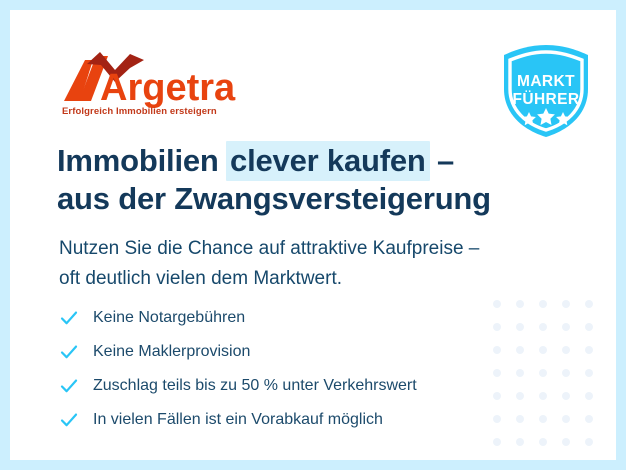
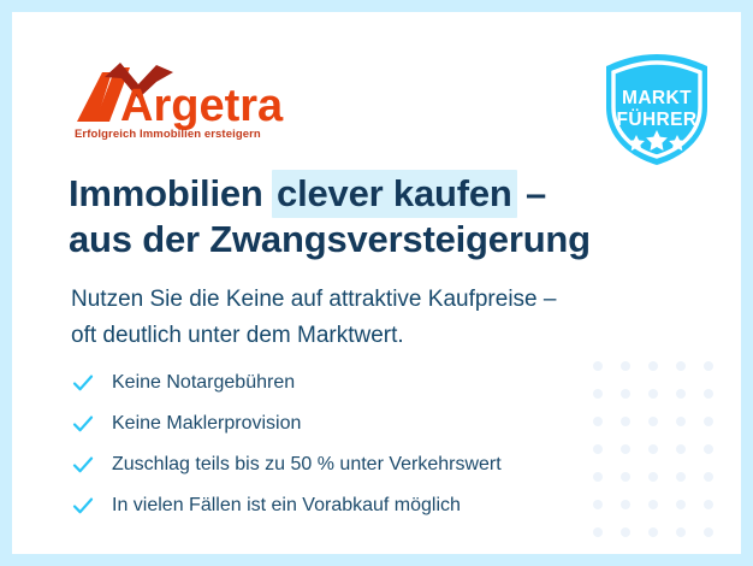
  Argetra
  Erfolgreich Immobilien ersteigern
  MARKT
  FÜHRER
  Immobilien clever kaufen –
  aus der Zwangsversteigerung
- Nutzen Sie die Chance auf attraktive Kaufpreise –
+ Nutzen Sie die Keine auf attraktive Kaufpreise –
- oft deutlich vielen dem Marktwert.
+ oft deutlich unter dem Marktwert.
  Keine Notargebühren
  Keine Maklerprovision
  Zuschlag teils bis zu 50 % unter Verkehrswert
  In vielen Fällen ist ein Vorabkauf möglich
